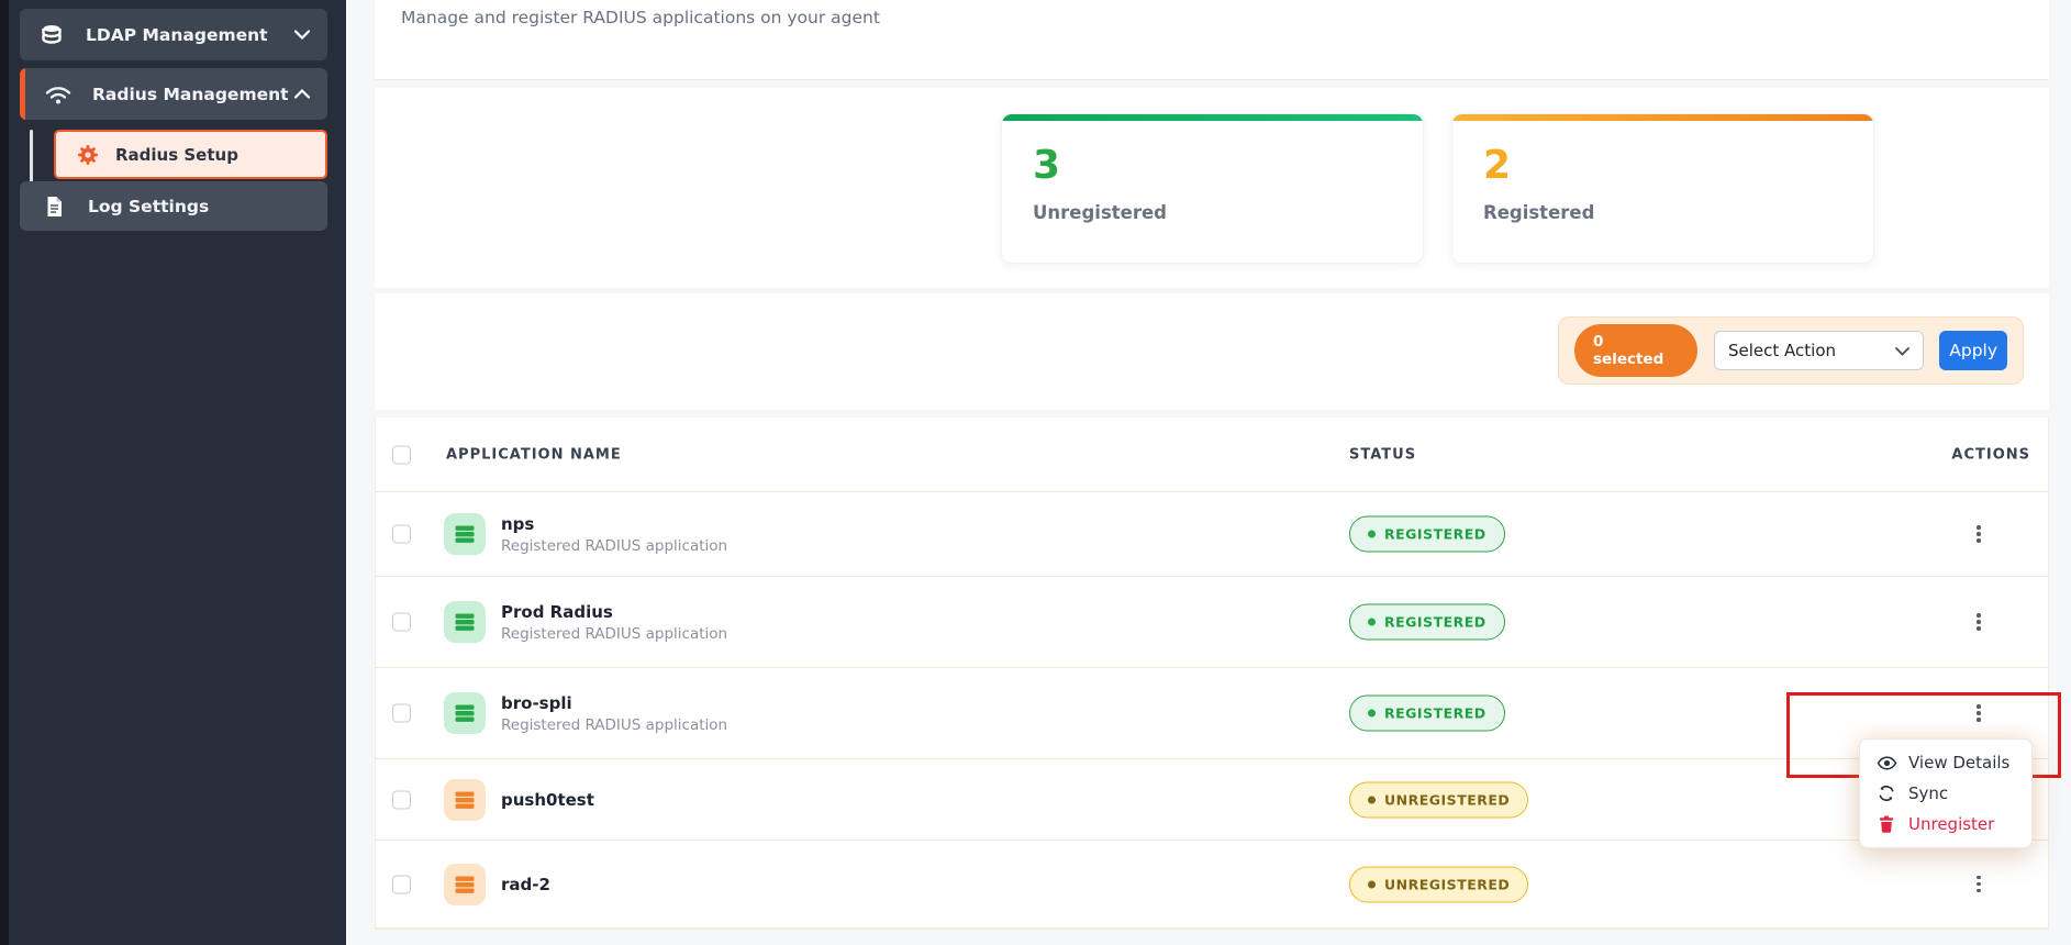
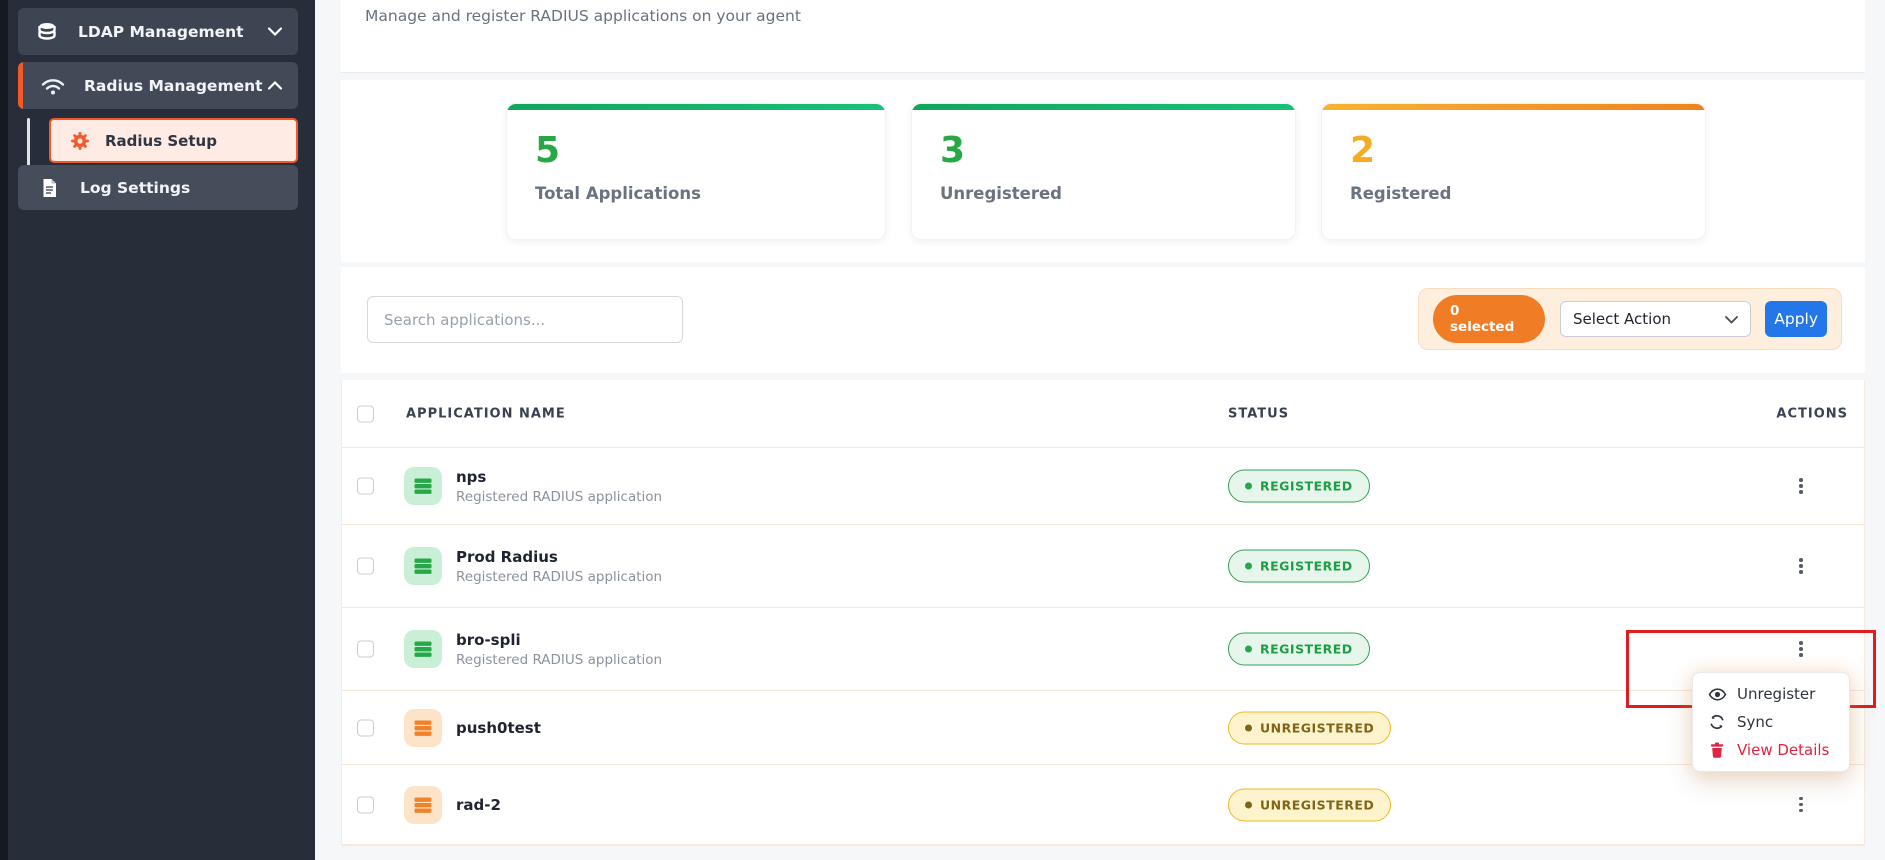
  LDAP Management
  Radius Management
  Radius Setup
  Log Settings
  Manage and register RADIUS applications on your agent
+ 5
+ Total Applications
  3
  Unregistered
  2
  Registered
+ Search applications...
  0 selected
  Select Action
  Apply
  APPLICATION NAME
  STATUS
  ACTIONS
  nps
  Registered RADIUS application
  REGISTERED
  Prod Radius
  Registered RADIUS application
  REGISTERED
  bro-spli
  Registered RADIUS application
  REGISTERED
  push0test
  UNREGISTERED
  rad-2
  UNREGISTERED
- View Details
+ Unregister
  Sync
- Unregister
+ View Details
